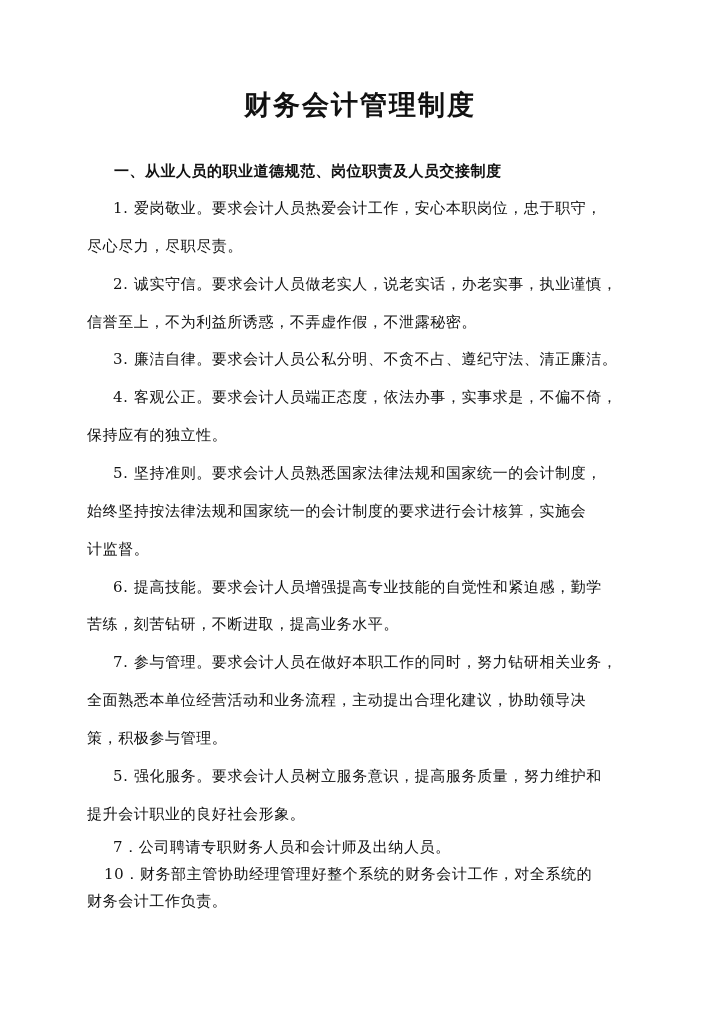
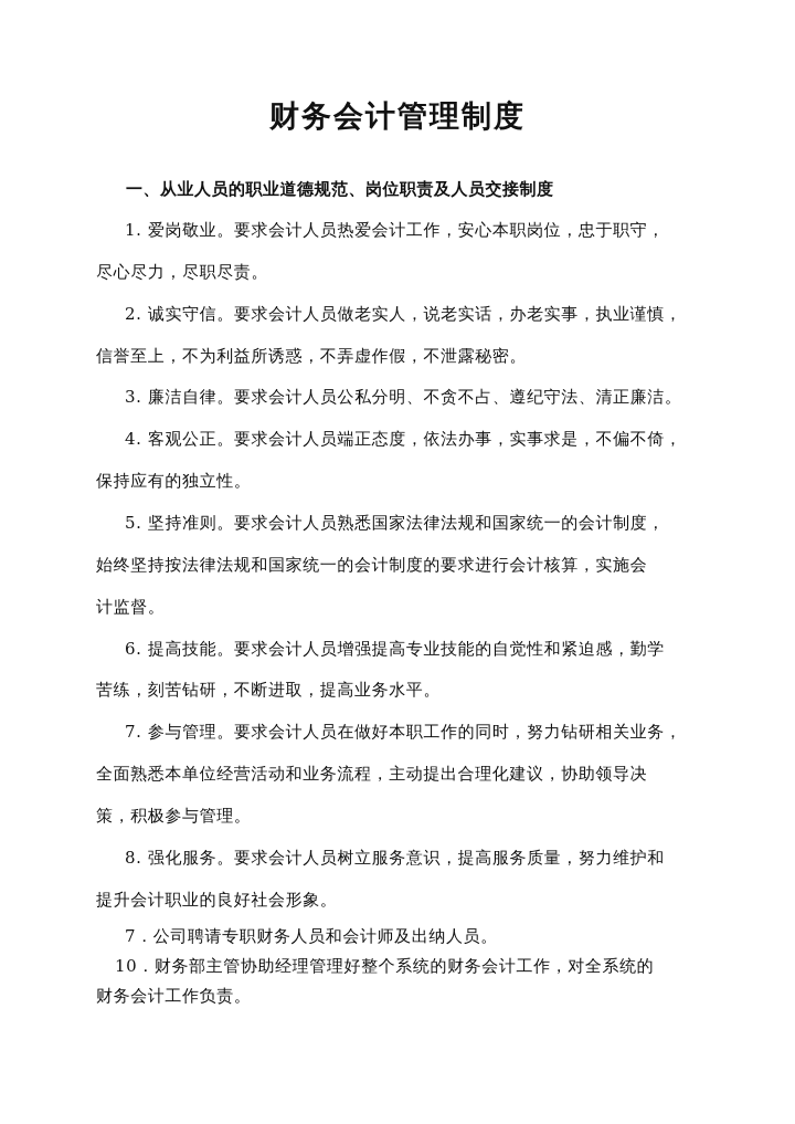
  财务会计管理制度
  一、从业人员的职业道德规范、岗位职责及人员交接制度
  1. 爱岗敬业。要求会计人员热爱会计工作，安心本职岗位，忠于职守，
  尽心尽力，尽职尽责。
  2. 诚实守信。要求会计人员做老实人，说老实话，办老实事，执业谨慎，
  信誉至上，不为利益所诱惑，不弄虚作假，不泄露秘密。
  3. 廉洁自律。要求会计人员公私分明、不贪不占、遵纪守法、清正廉洁。
  4. 客观公正。要求会计人员端正态度，依法办事，实事求是，不偏不倚，
  保持应有的独立性。
  5. 坚持准则。要求会计人员熟悉国家法律法规和国家统一的会计制度，
  始终坚持按法律法规和国家统一的会计制度的要求进行会计核算，实施会
  计监督。
  6. 提高技能。要求会计人员增强提高专业技能的自觉性和紧迫感，勤学
  苦练，刻苦钻研，不断进取，提高业务水平。
  7. 参与管理。要求会计人员在做好本职工作的同时，努力钻研相关业务，
  全面熟悉本单位经营活动和业务流程，主动提出合理化建议，协助领导决
  策，积极参与管理。
- 5. 强化服务。要求会计人员树立服务意识，提高服务质量，努力维护和
+ 8. 强化服务。要求会计人员树立服务意识，提高服务质量，努力维护和
  提升会计职业的良好社会形象。
  7．公司聘请专职财务人员和会计师及出纳人员。
  10．财务部主管协助经理管理好整个系统的财务会计工作，对全系统的
  财务会计工作负责。
